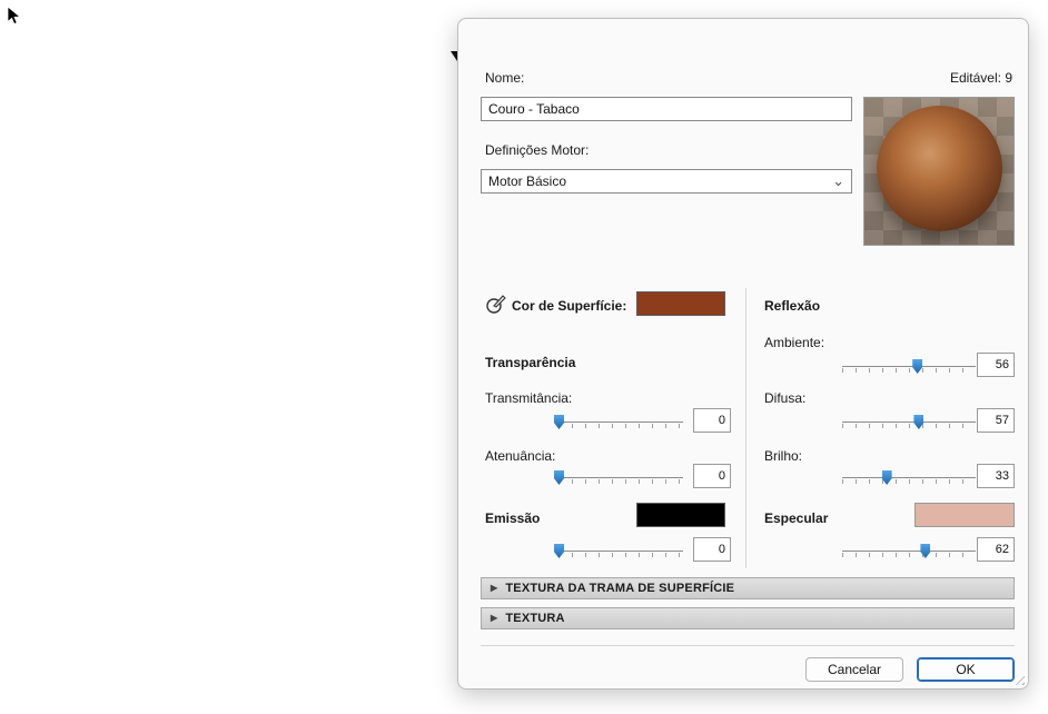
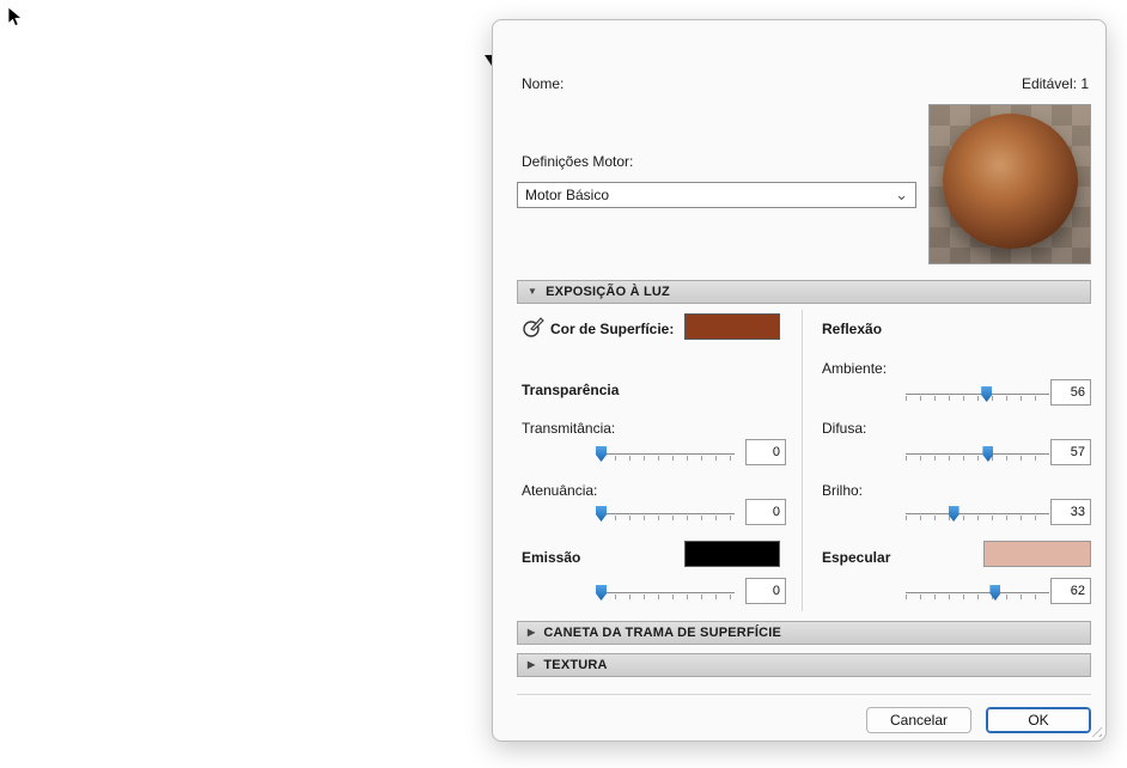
  Nome:
- Editável: 9
+ Editável: 1
- Couro - Tabaco
  Definições Motor:
  Motor Básico
  ⌄
+ ▼
+ EXPOSIÇÃO À LUZ
  Cor de Superfície:
  Reflexão
  Ambiente:
  56
  Transparência
  Transmitância:
  0
  Difusa:
  57
  Atenuância:
  0
  Brilho:
  33
  Emissão
  Especular
  0
  62
  ▶
- TEXTURA DA TRAMA DE SUPERFÍCIE
+ CANETA DA TRAMA DE SUPERFÍCIE
  ▶
  TEXTURA
  Cancelar
  OK
